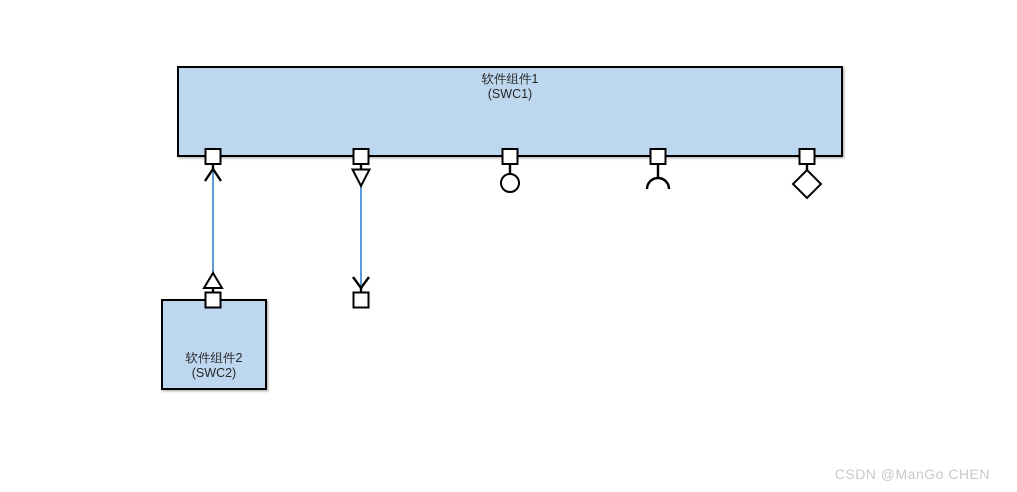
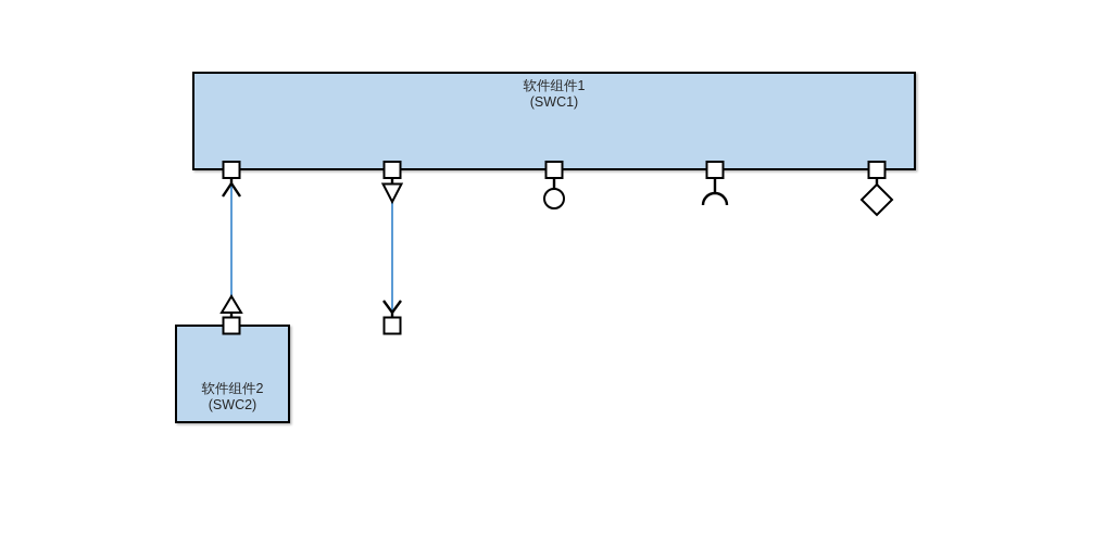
  软件组件1
  (SWC1)
  软件组件2
  (SWC2)
- CSDN @ManGo CHEN
